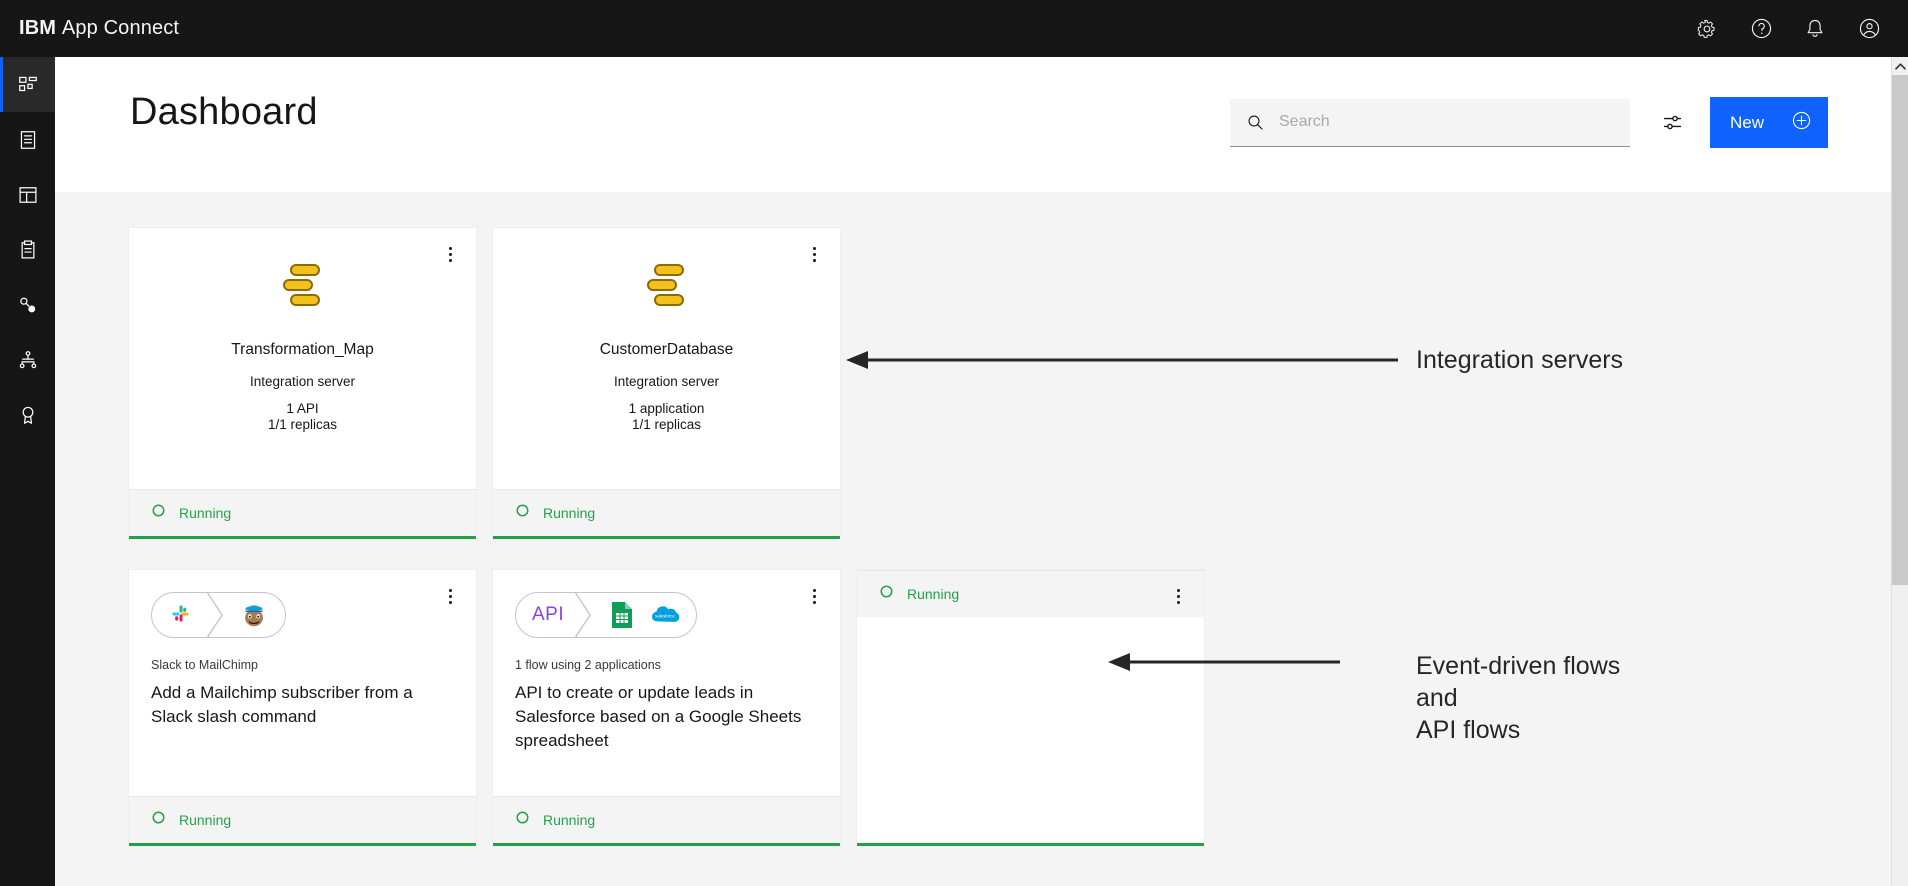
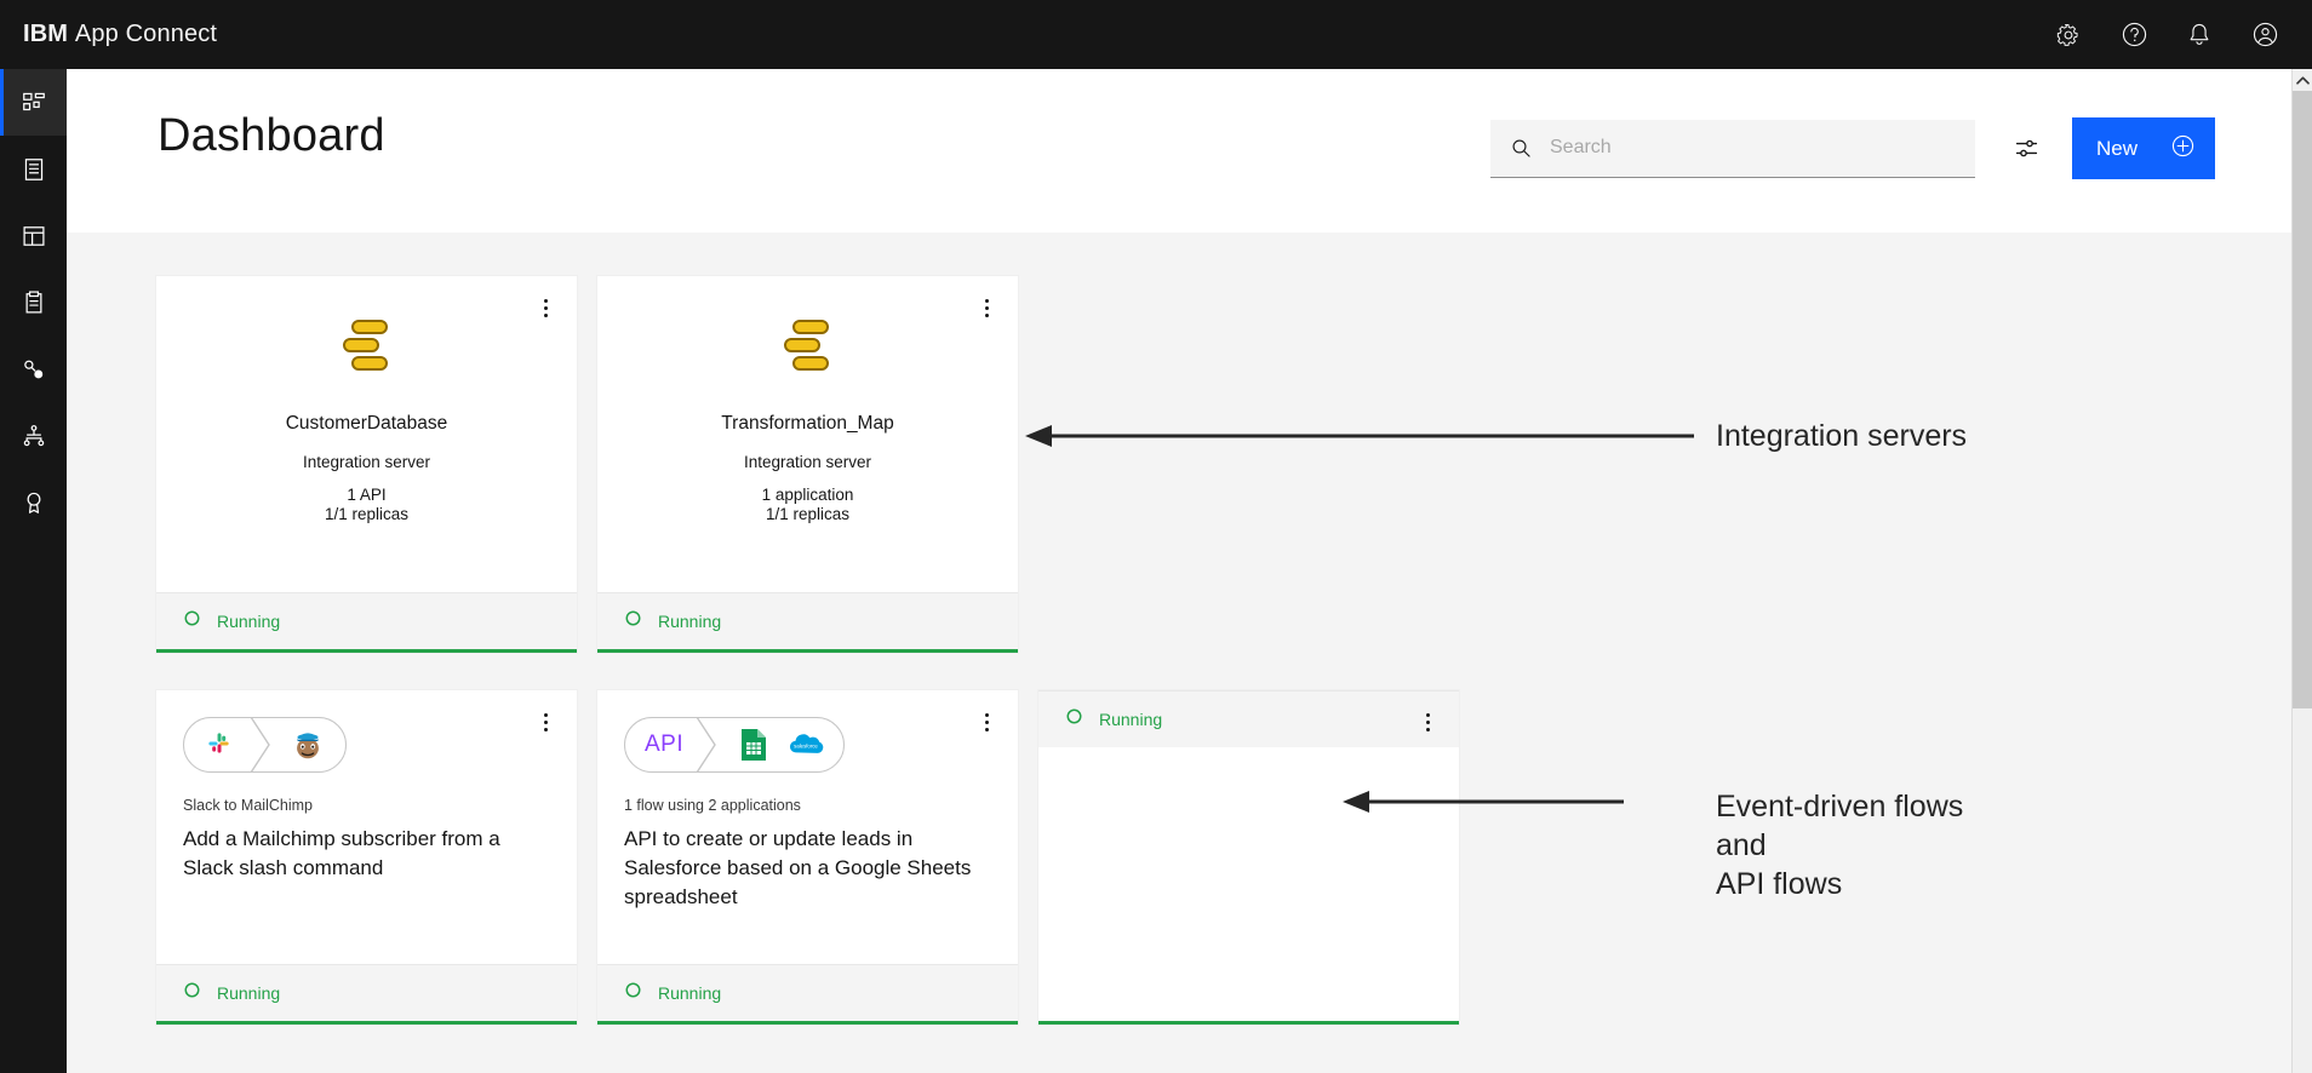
  IBM App Connect
  Dashboard
  Search
  New
- Transformation_Map
+ CustomerDatabase
  Integration server
  1 API
  1/1 replicas
  Running
- CustomerDatabase
+ Transformation_Map
  Integration server
  1 application
  1/1 replicas
  Running
  Slack to MailChimp
  Add a Mailchimp subscriber from a Slack slash command
  Running
  API
  1 flow using 2 applications
  API to create or update leads in Salesforce based on a Google Sheets spreadsheet
  Running
  Running
  Integration servers
  Event-driven flows
  and
  API flows
